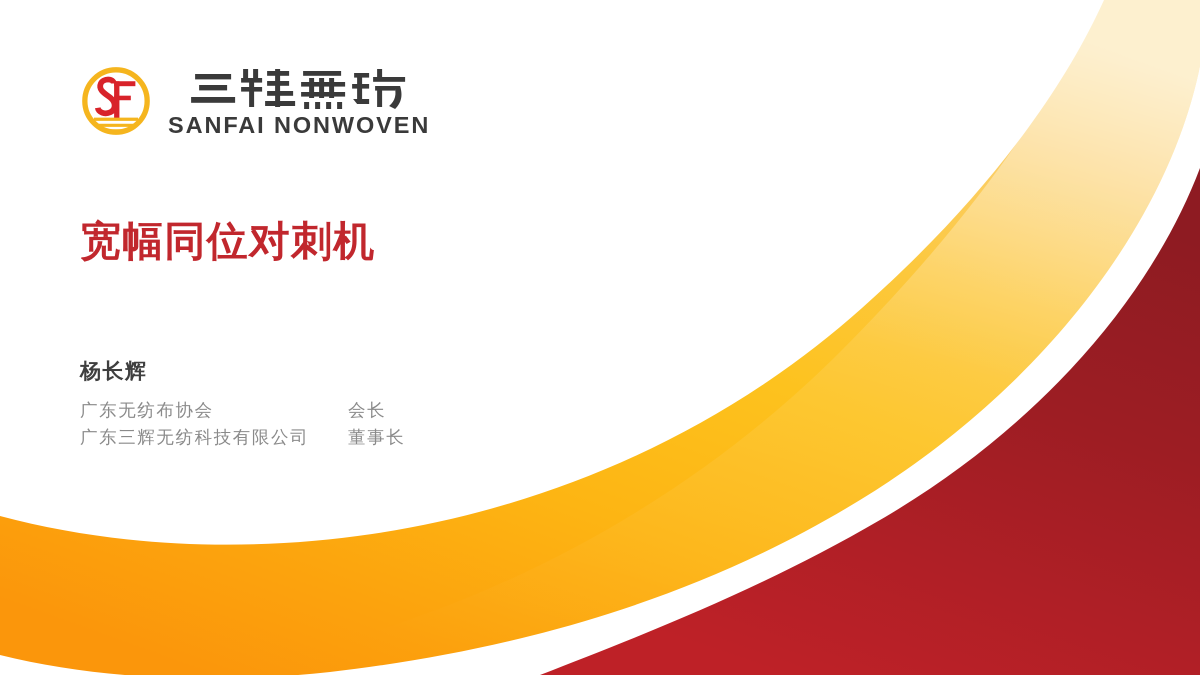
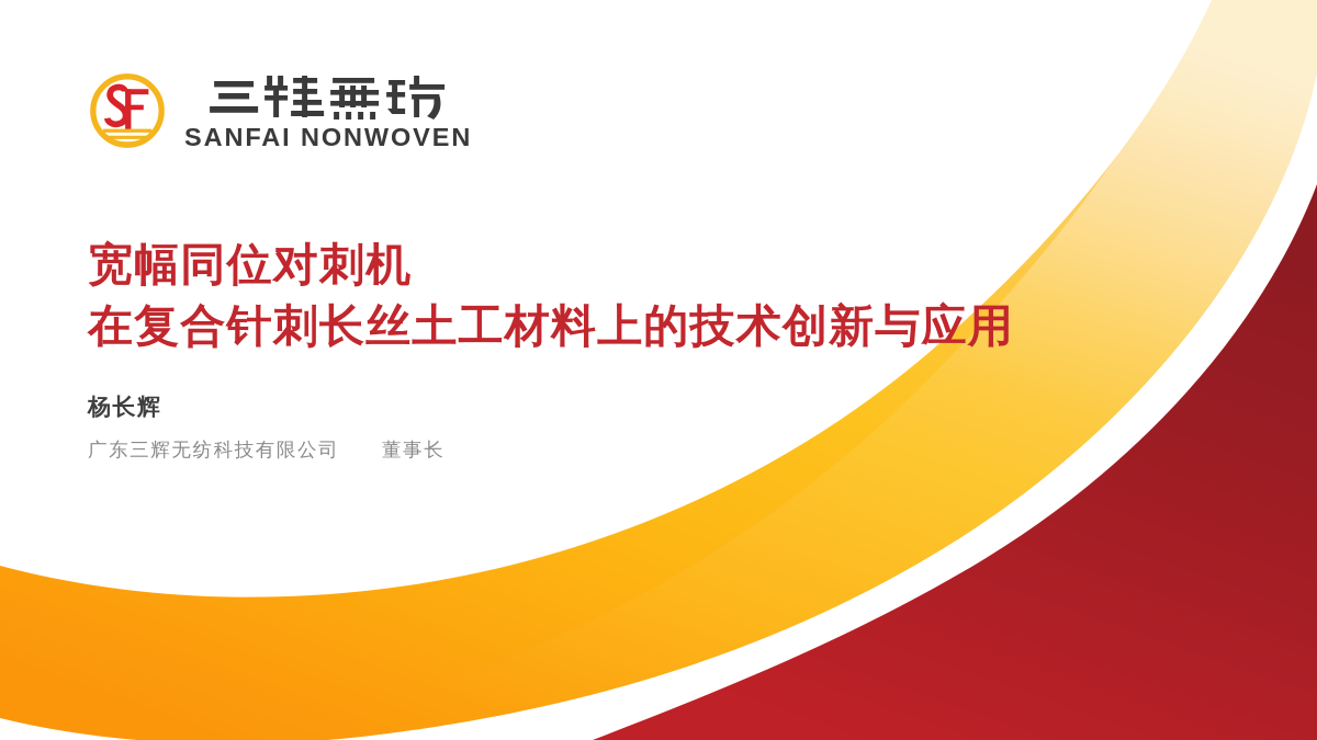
  SANFAI NONWOVEN
  宽幅同位对刺机
+ 在复合针刺长丝土工材料上的技术创新与应用
  杨长辉
- 广东无纺布协会
- 会长
  广东三辉无纺科技有限公司
  董事长
